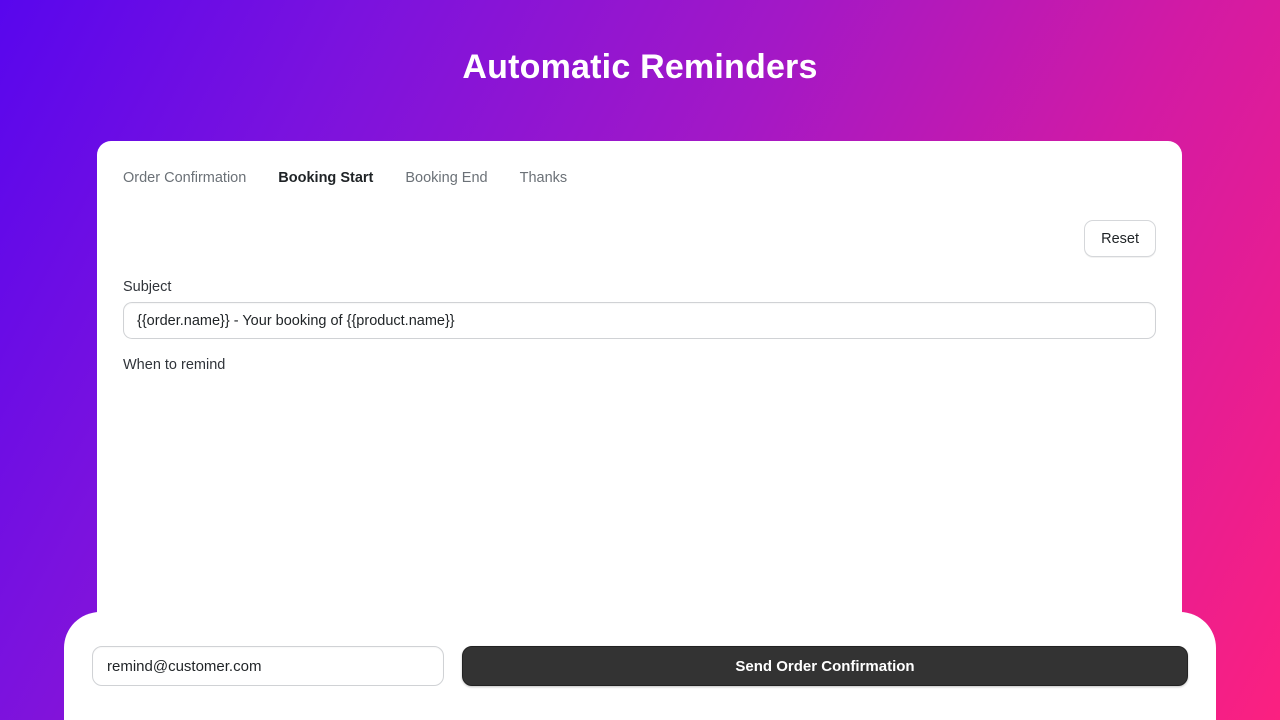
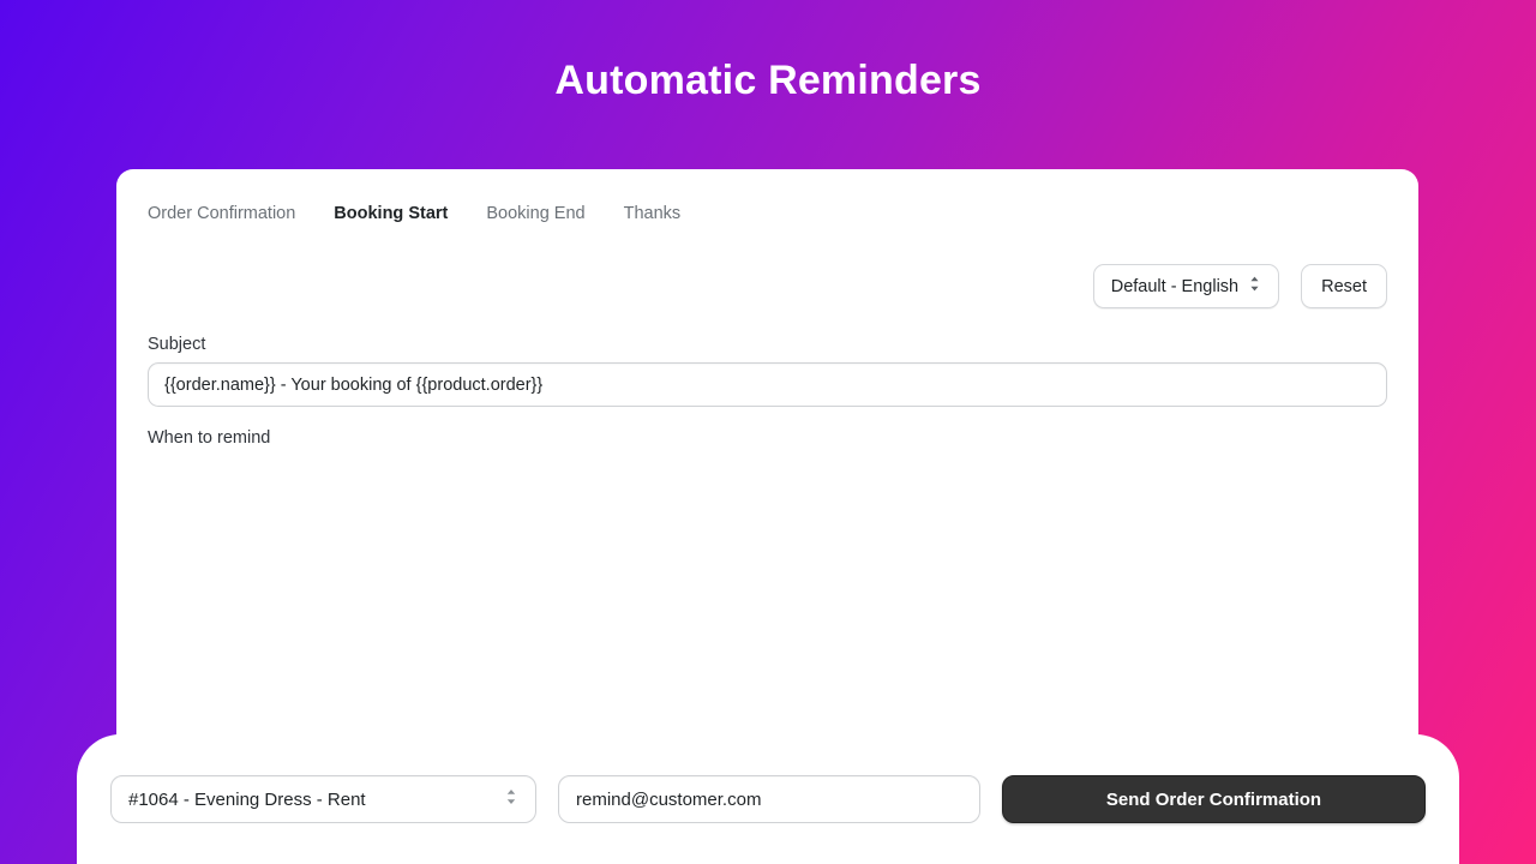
  Automatic Reminders
  Order Confirmation
  Booking Start
  Booking End
  Thanks
+ Default - English
  Reset
  Subject
- {{order.name}} - Your booking of {{product.name}}
+ {{order.name}} - Your booking of {{product.order}}
  When to remind
+ #1064 - Evening Dress - Rent
  remind@customer.com
  Send Order Confirmation
